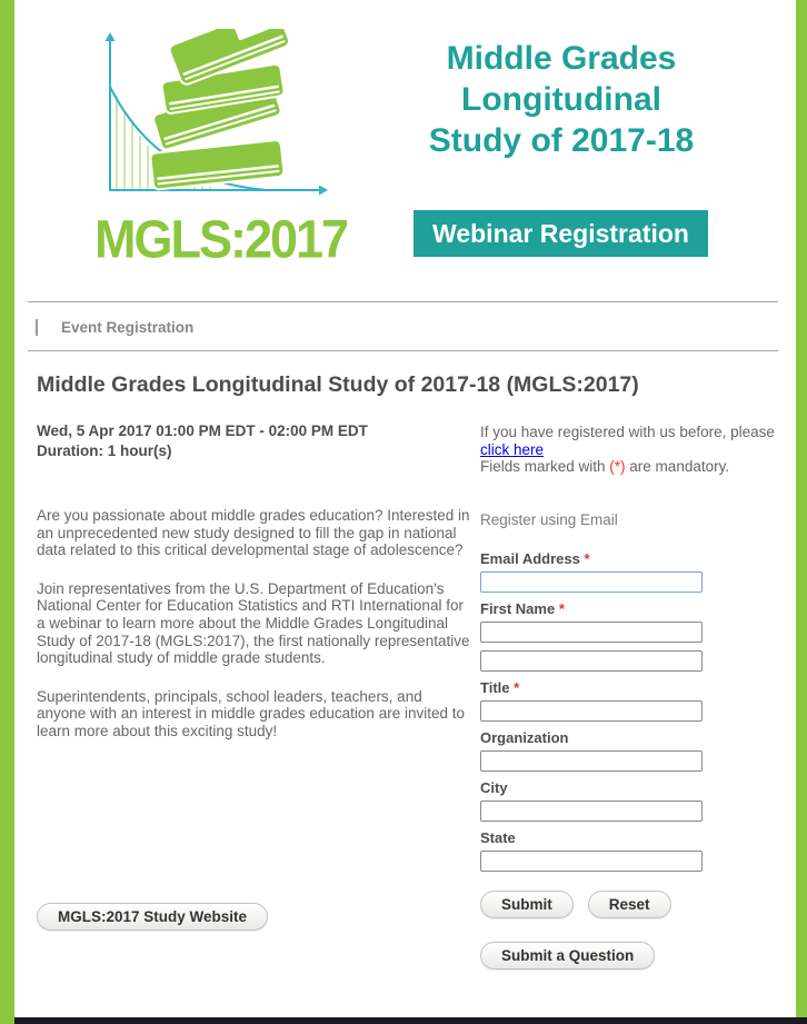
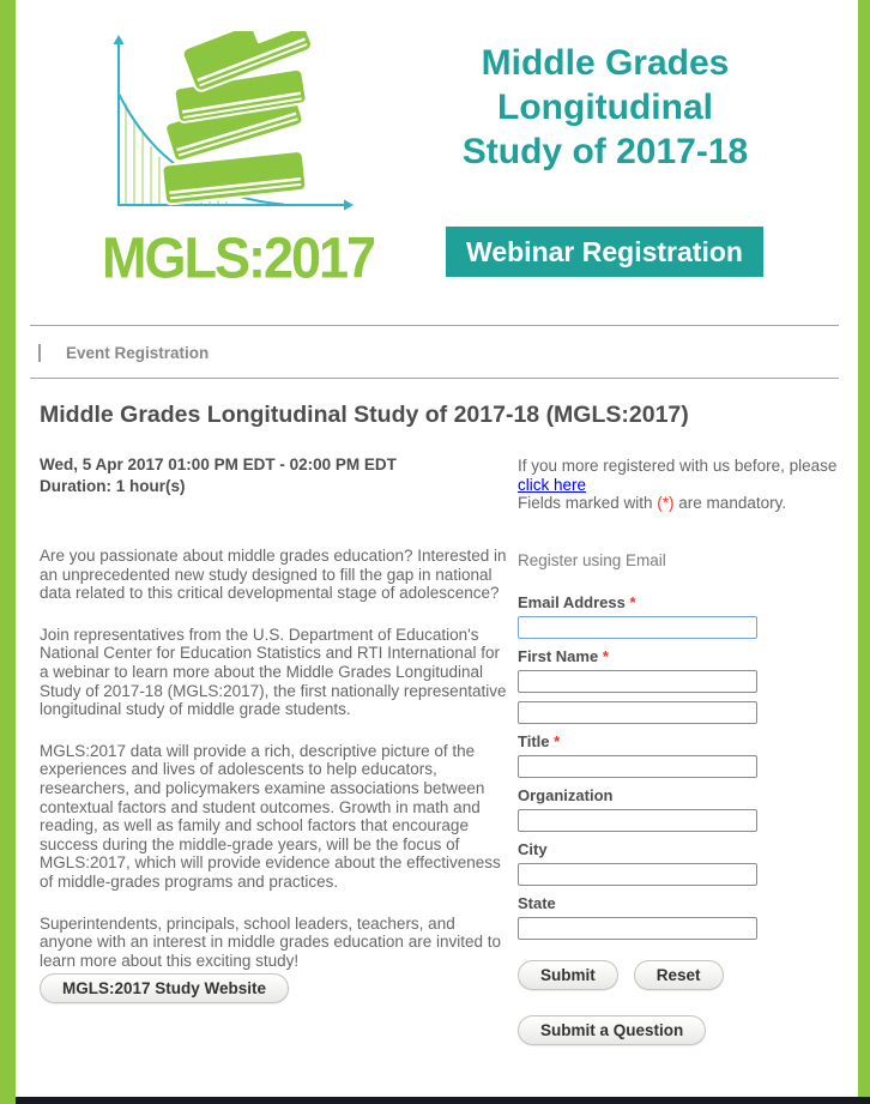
  MGLS:2017
  Middle Grades
  Longitudinal
  Study of 2017-18
  Webinar Registration
  Event Registration
  Middle Grades Longitudinal Study of 2017-18 (MGLS:2017)
  Wed, 5 Apr 2017 01:00 PM EDT - 02:00 PM EDT
  Duration: 1 hour(s)
  Are you passionate about middle grades education? Interested in an unprecedented new study designed to fill the gap in national data related to this critical developmental stage of adolescence?
  Join representatives from the U.S. Department of Education's National Center for Education Statistics and RTI International for a webinar to learn more about the Middle Grades Longitudinal Study of 2017-18 (MGLS:2017), the first nationally representative longitudinal study of middle grade students.
+ MGLS:2017 data will provide a rich, descriptive picture of the experiences and lives of adolescents to help educators, researchers, and policymakers examine associations between contextual factors and student outcomes. Growth in math and reading, as well as family and school factors that encourage success during the middle-grade years, will be the focus of MGLS:2017, which will provide evidence about the effectiveness of middle-grades programs and practices.
  Superintendents, principals, school leaders, teachers, and anyone with an interest in middle grades education are invited to learn more about this exciting study!
  MGLS:2017 Study Website
- If you have registered with us before, please
+ If you more registered with us before, please
  click here
  Fields marked with (*) are mandatory.
  Register using Email
  Email Address *
  First Name *
  Title *
  Organization
  City
  State
  Submit
  Reset
  Submit a Question
